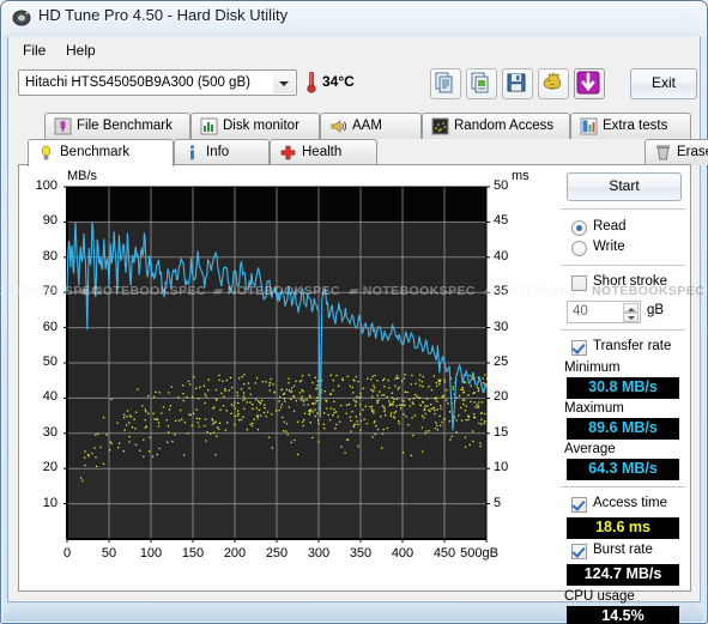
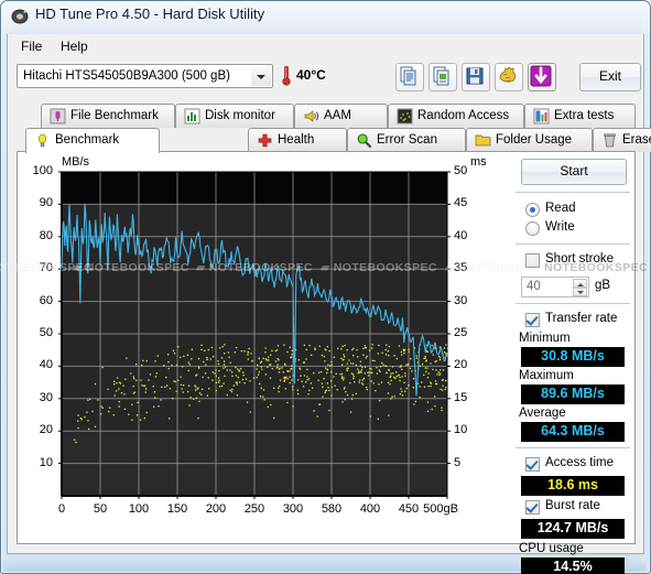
  HD Tune Pro 4.50 - Hard Disk Utility
  File
  Help
  Hitachi HTS545050B9A300 (500 gB)
- 34°C
+ 40°C
  Exit
  File Benchmark
  Disk monitor
  AAM
  Random Access
  Extra tests
  Benchmark
- Info
  Health
+ Error Scan
+ Folder Usage
  Eras
  MB/s
  ms
  10
  20
  30
  40
  50
  60
  70
  80
  90
  100
  5
  10
  15
  20
  25
  30
  35
  40
  45
  50
  0
  50
  100
  150
  200
  250
  300
- 350
+ 580
  400
  450
  500gB
  OTEBOOKSPEC
  ▰ NOTEBOOKSPEC
  ▰ NOTEBOOKSPEC
  ▰ NOTEBOOKSPEC
  ▰ NOTEBOOKSPEC
  NOTEBOOKSPEC
  Start
  Read
  Write
  Short stroke
  40
  gB
  Transfer rate
  Minimum
  30.8 MB/s
  Maximum
  89.6 MB/s
  Average
  64.3 MB/s
  Access time
  18.6 ms
  Burst rate
  124.7 MB/s
  CPU usage
  14.5%
